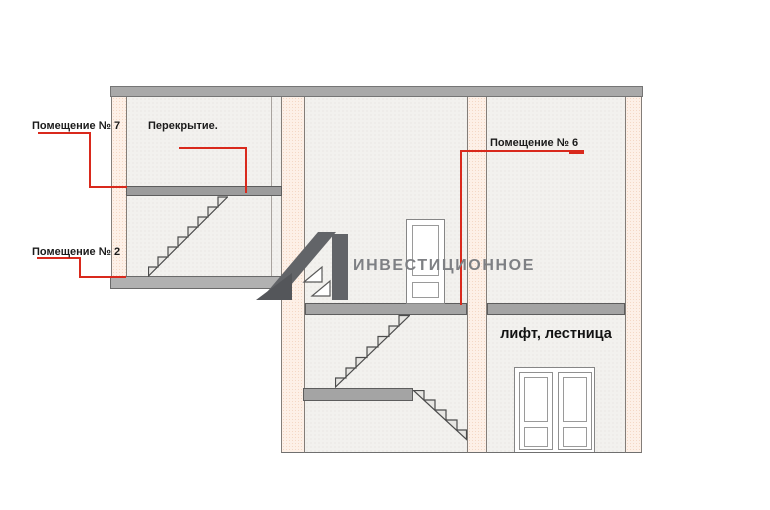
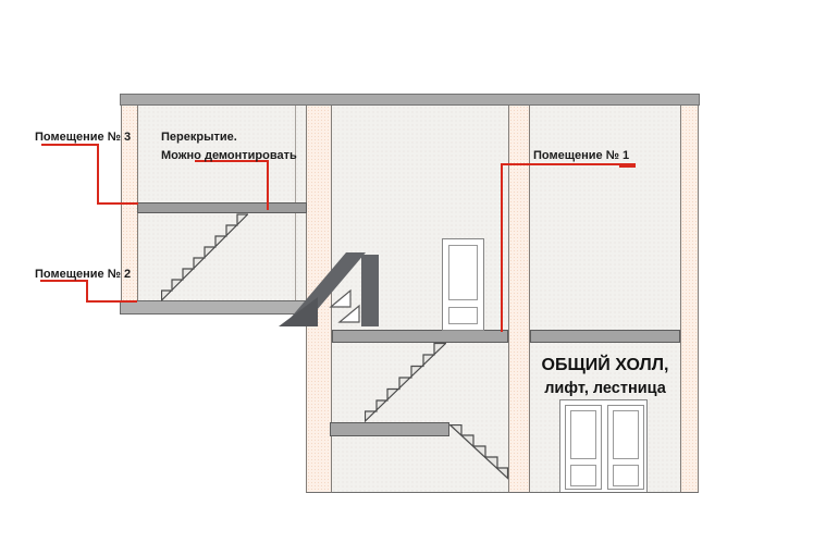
- Помещение № 7
+ Помещение № 3
  Помещение № 2
- Помещение № 6
+ Помещение № 1
  Перекрытие.
+ Можно демонтировать
+ ОБЩИЙ ХОЛЛ,
  лифт, лестница
- ИНВЕСТИЦИОННОЕ
